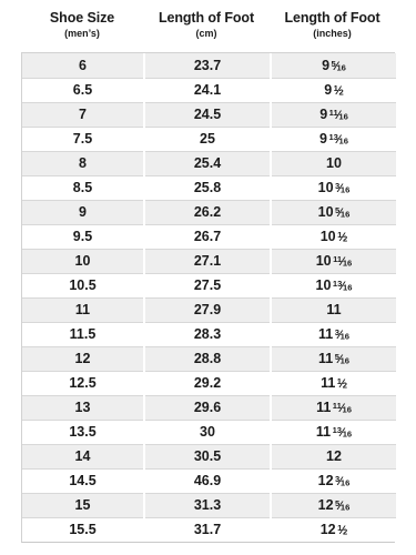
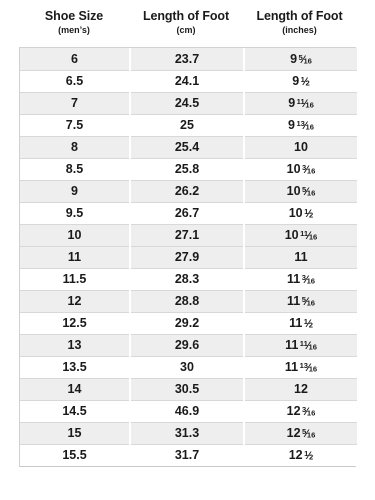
  Shoe Size
  (men’s)
  Length of Foot
  (cm)
  Length of Foot
  (inches)
  6	23.7	9 5⁄16
  6.5	24.1	9 1⁄2
  7	24.5	9 11⁄16
  7.5	25	9 13⁄16
  8	25.4	10
  8.5	25.8	10 3⁄16
  9	26.2	10 5⁄16
  9.5	26.7	10 1⁄2
  10	27.1	10 11⁄16
- 10.5	27.5	10 13⁄16
  11	27.9	11
  11.5	28.3	11 3⁄16
  12	28.8	11 5⁄16
  12.5	29.2	11 1⁄2
  13	29.6	11 11⁄16
  13.5	30	11 13⁄16
  14	30.5	12
  14.5	46.9	12 3⁄16
  15	31.3	12 5⁄16
  15.5	31.7	12 1⁄2
